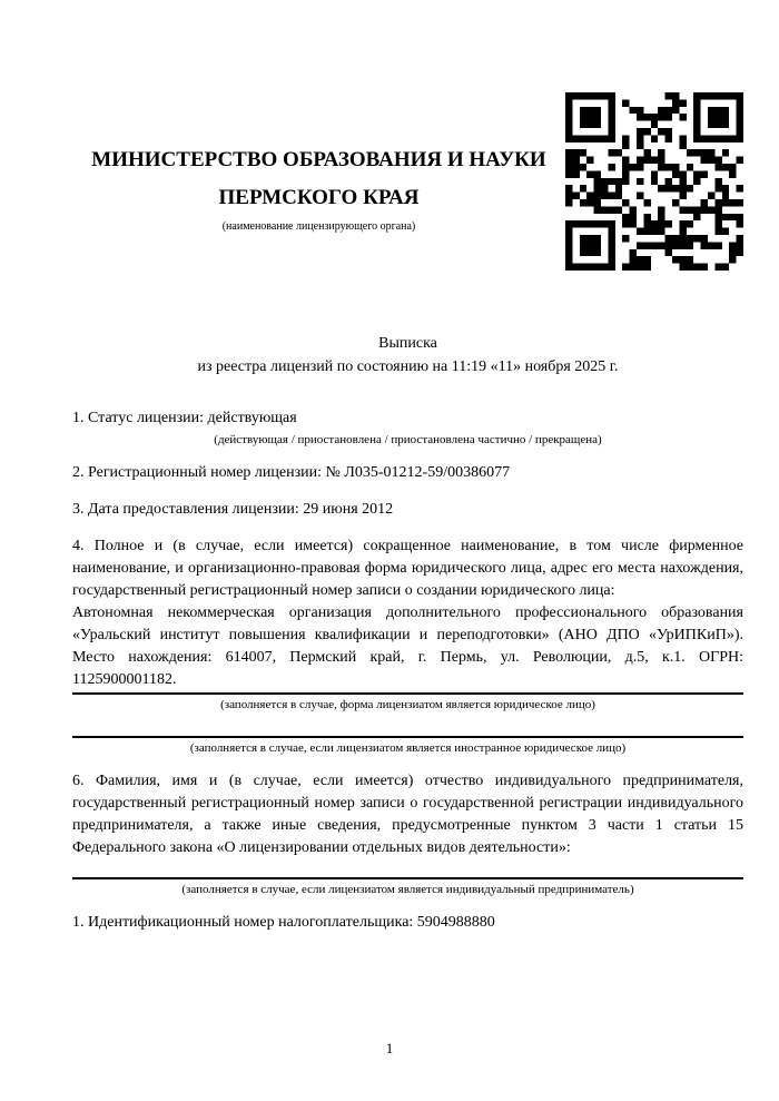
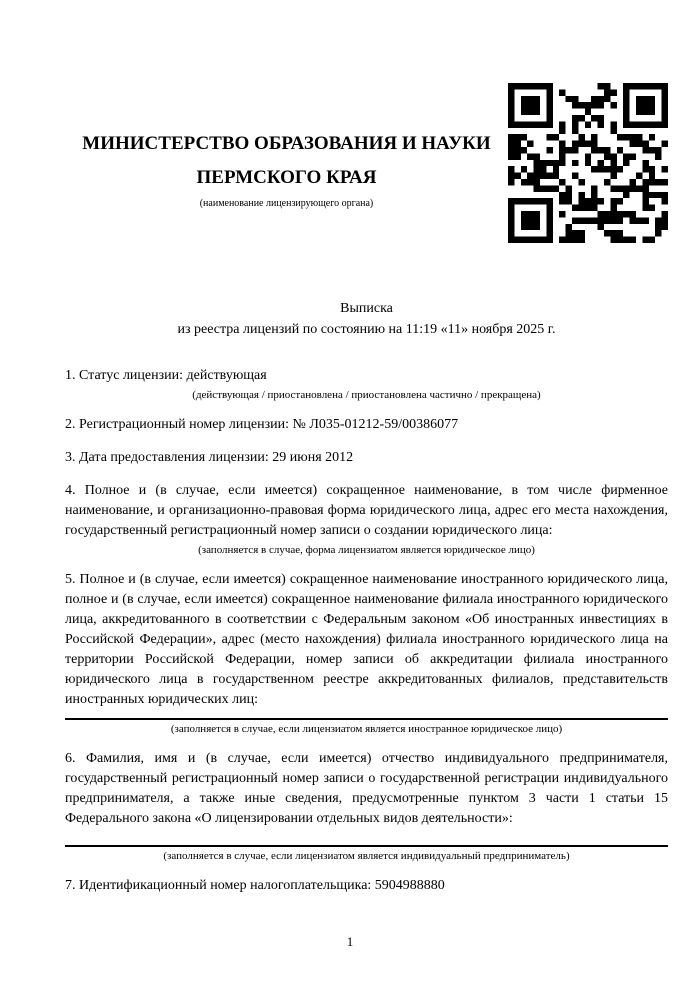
  МИНИСТЕРСТВО ОБРАЗОВАНИЯ И НАУКИ
  ПЕРМСКОГО КРАЯ
  (наименование лицензирующего органа)
  Выписка
  из реестра лицензий по состоянию на 11:19 «11» ноября 2025 г.
  1. Статус лицензии: действующая
  (действующая / приостановлена / приостановлена частично / прекращена)
  2. Регистрационный номер лицензии: № Л035-01212-59/00386077
  3. Дата предоставления лицензии: 29 июня 2012
  4. Полное и (в случае, если имеется) сокращенное наименование, в том числе фирменное наименование, и организационно-правовая форма юридического лица, адрес его места нахождения, государственный регистрационный номер записи о создании юридического лица:
- Автономная некоммерческая организация дополнительного профессионального образования «Уральский институт повышения квалификации и переподготовки» (АНО ДПО «УрИПКиП»). Место нахождения: 614007, Пермский край, г. Пермь, ул. Революции, д.5, к.1. ОГРН: 1125900001182.
  (заполняется в случае, форма лицензиатом является юридическое лицо)
+ 5. Полное и (в случае, если имеется) сокращенное наименование иностранного юридического лица, полное и (в случае, если имеется) сокращенное наименование филиала иностранного юридического лица, аккредитованного в соответствии с Федеральным законом «Об иностранных инвестициях в Российской Федерации», адрес (место нахождения) филиала иностранного юридического лица на территории Российской Федерации, номер записи об аккредитации филиала иностранного юридического лица в государственном реестре аккредитованных филиалов, представительств иностранных юридических лиц:
  (заполняется в случае, если лицензиатом является иностранное юридическое лицо)
  6. Фамилия, имя и (в случае, если имеется) отчество индивидуального предпринимателя, государственный регистрационный номер записи о государственной регистрации индивидуального предпринимателя, а также иные сведения, предусмотренные пунктом 3 части 1 статьи 15 Федерального закона «О лицензировании отдельных видов деятельности»:
  (заполняется в случае, если лицензиатом является индивидуальный предприниматель)
- 1. Идентификационный номер налогоплательщика: 5904988880
+ 7. Идентификационный номер налогоплательщика: 5904988880
  1
